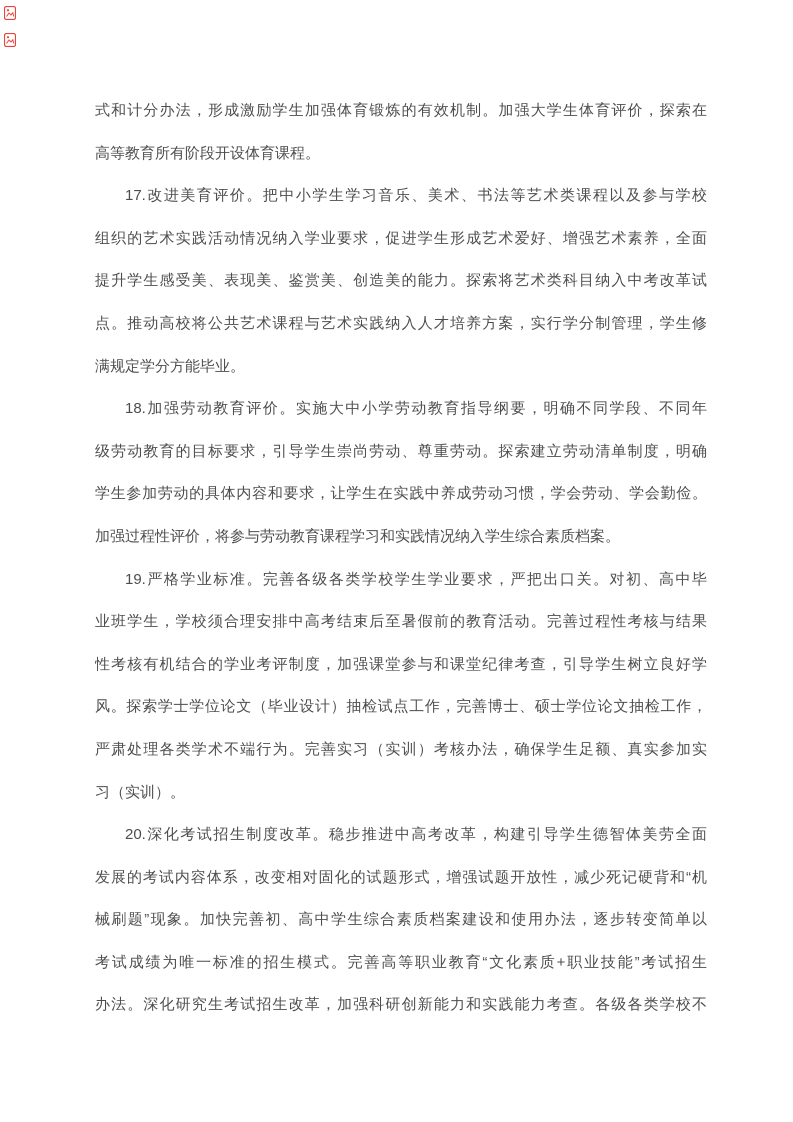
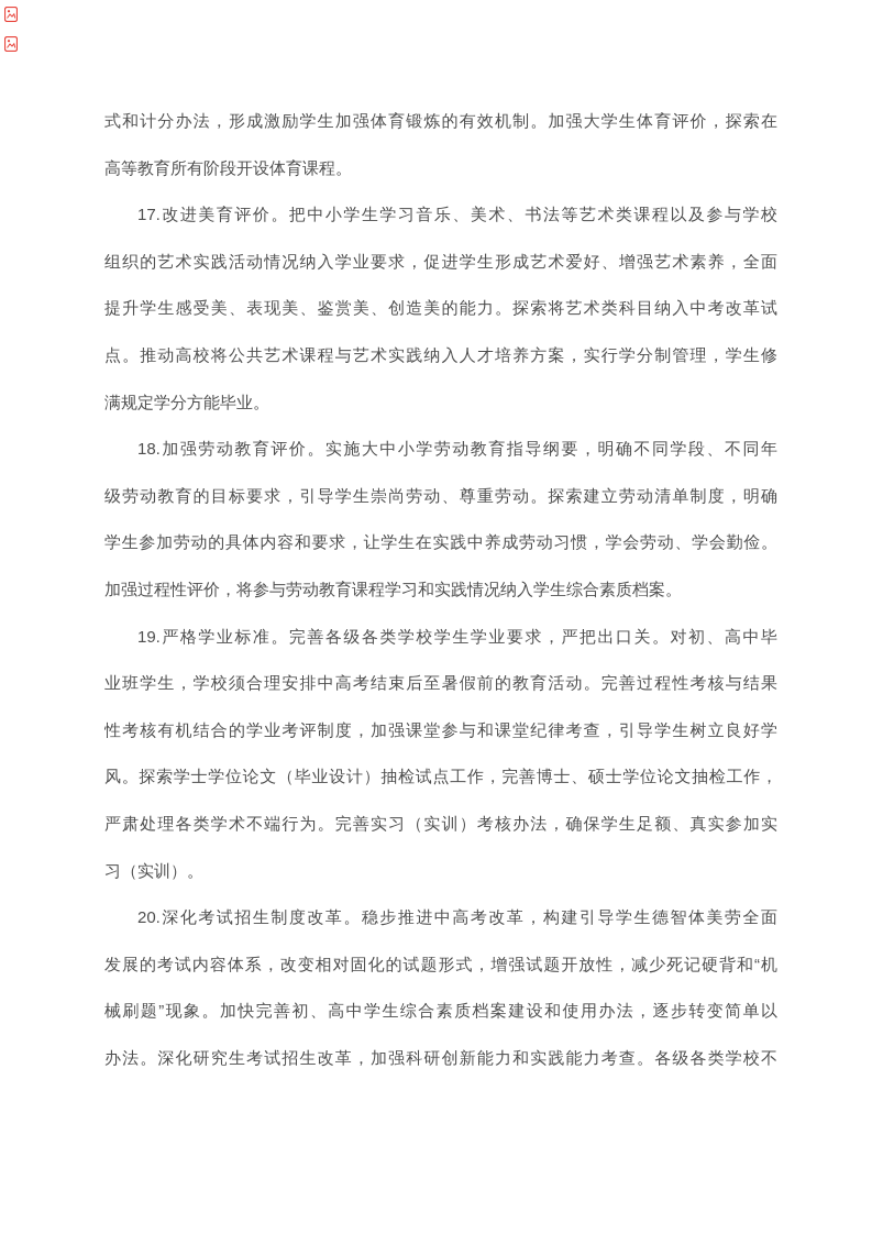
  式和计分办法，形成激励学生加强体育锻炼的有效机制。加强大学生体育评价，探索在
  高等教育所有阶段开设体育课程。
  17.改进美育评价。把中小学生学习音乐、美术、书法等艺术类课程以及参与学校
  组织的艺术实践活动情况纳入学业要求，促进学生形成艺术爱好、增强艺术素养，全面
  提升学生感受美、表现美、鉴赏美、创造美的能力。探索将艺术类科目纳入中考改革试
  点。推动高校将公共艺术课程与艺术实践纳入人才培养方案，实行学分制管理，学生修
  满规定学分方能毕业。
  18.加强劳动教育评价。实施大中小学劳动教育指导纲要，明确不同学段、不同年
  级劳动教育的目标要求，引导学生崇尚劳动、尊重劳动。探索建立劳动清单制度，明确
  学生参加劳动的具体内容和要求，让学生在实践中养成劳动习惯，学会劳动、学会勤俭。
  加强过程性评价，将参与劳动教育课程学习和实践情况纳入学生综合素质档案。
  19.严格学业标准。完善各级各类学校学生学业要求，严把出口关。对初、高中毕
  业班学生，学校须合理安排中高考结束后至暑假前的教育活动。完善过程性考核与结果
  性考核有机结合的学业考评制度，加强课堂参与和课堂纪律考查，引导学生树立良好学
  风。探索学士学位论文（毕业设计）抽检试点工作，完善博士、硕士学位论文抽检工作，
  严肃处理各类学术不端行为。完善实习（实训）考核办法，确保学生足额、真实参加实
  习（实训）。
  20.深化考试招生制度改革。稳步推进中高考改革，构建引导学生德智体美劳全面
  发展的考试内容体系，改变相对固化的试题形式，增强试题开放性，减少死记硬背和“机
  械刷题”现象。加快完善初、高中学生综合素质档案建设和使用办法，逐步转变简单以
- 考试成绩为唯一标准的招生模式。完善高等职业教育“文化素质+职业技能”考试招生
  办法。深化研究生考试招生改革，加强科研创新能力和实践能力考查。各级各类学校不
